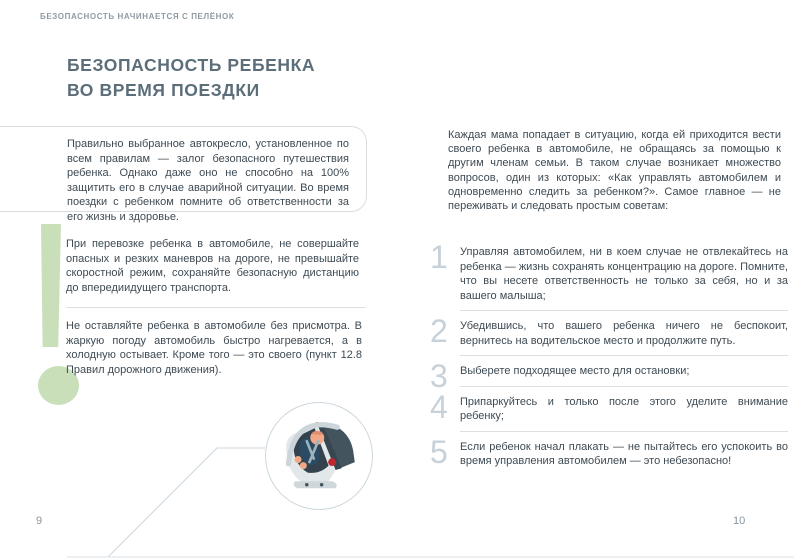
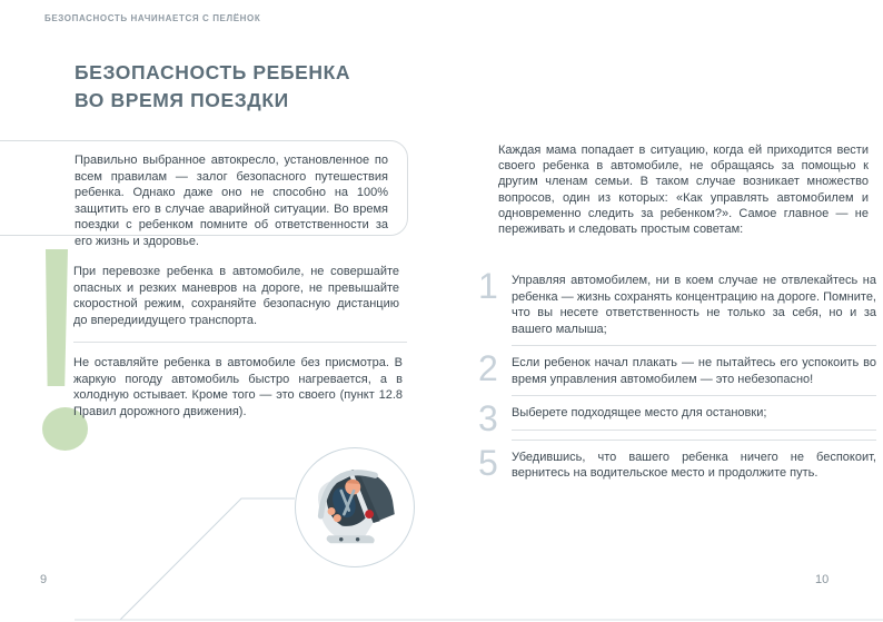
  БЕЗОПАСНОСТЬ НАЧИНАЕТСЯ С ПЕЛЁНОК
  БЕЗОПАСНОСТЬ РЕБЕНКА
  ВО ВРЕМЯ ПОЕЗДКИ
  Правильно выбранное автокресло, установленное по всем правилам — залог безопасного путешествия ребенка. Однако даже оно не способно на 100% защитить его в случае аварийной ситуации. Во время поездки с ребенком помните об ответственности за его жизнь и здоровье.
  При перевозке ребенка в автомобиле, не совершайте опасных и резких маневров на дороге, не превышайте скоростной режим, сохраняйте безопасную дистанцию до впередиидущего транспорта.
  Не оставляйте ребенка в автомобиле без присмотра. В жаркую погоду автомобиль быстро нагревается, а в холодную остывает. Кроме того — это своего (пункт 12.8 Правил дорожного движения).
  Каждая мама попадает в ситуацию, когда ей приходится вести своего ребенка в автомобиле, не обращаясь за помощью к другим членам семьи. В таком случае возникает множество вопросов, один из которых: «Как управлять автомобилем и одновременно следить за ребенком?». Самое главное — не переживать и следовать простым советам:
  1
  Управляя автомобилем, ни в коем случае не отвлекайтесь на ребенка — жизнь сохранять концентрацию на дороге. Помните, что вы несете ответственность не только за себя, но и за вашего малыша;
  2
- Убедившись, что вашего ребенка ничего не беспокоит, вернитесь на водительское место и продолжите путь.
+ Если ребенок начал плакать — не пытайтесь его успокоить во время управления автомобилем — это небезопасно!
  3
  Выберете подходящее место для остановки;
- 4
- Припаркуйтесь и только после этого уделите внимание ребенку;
  5
- Если ребенок начал плакать — не пытайтесь его успокоить во время управления автомобилем — это небезопасно!
+ Убедившись, что вашего ребенка ничего не беспокоит, вернитесь на водительское место и продолжите путь.
  9
  10
